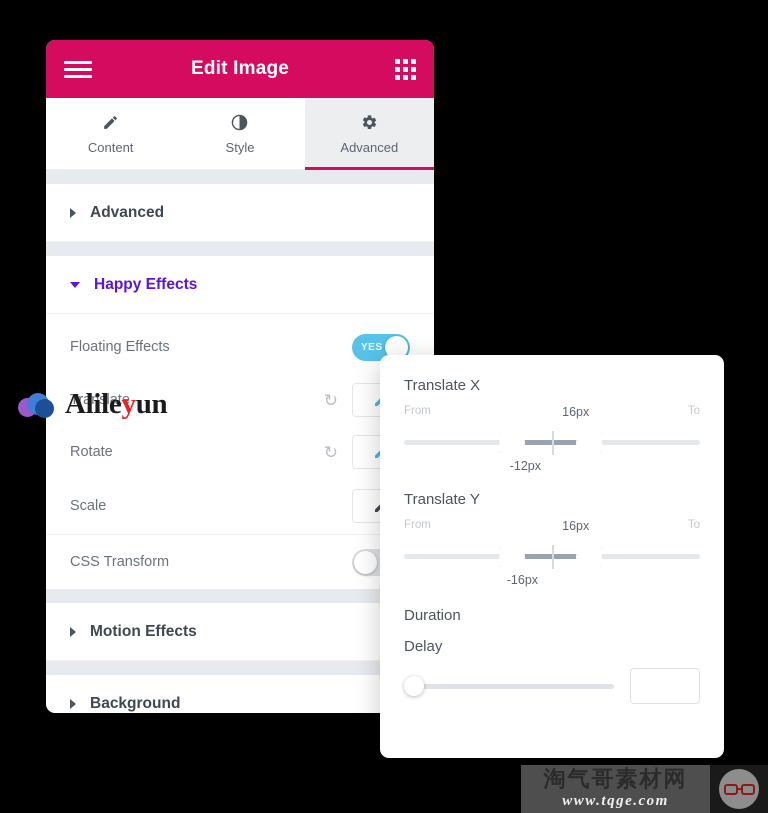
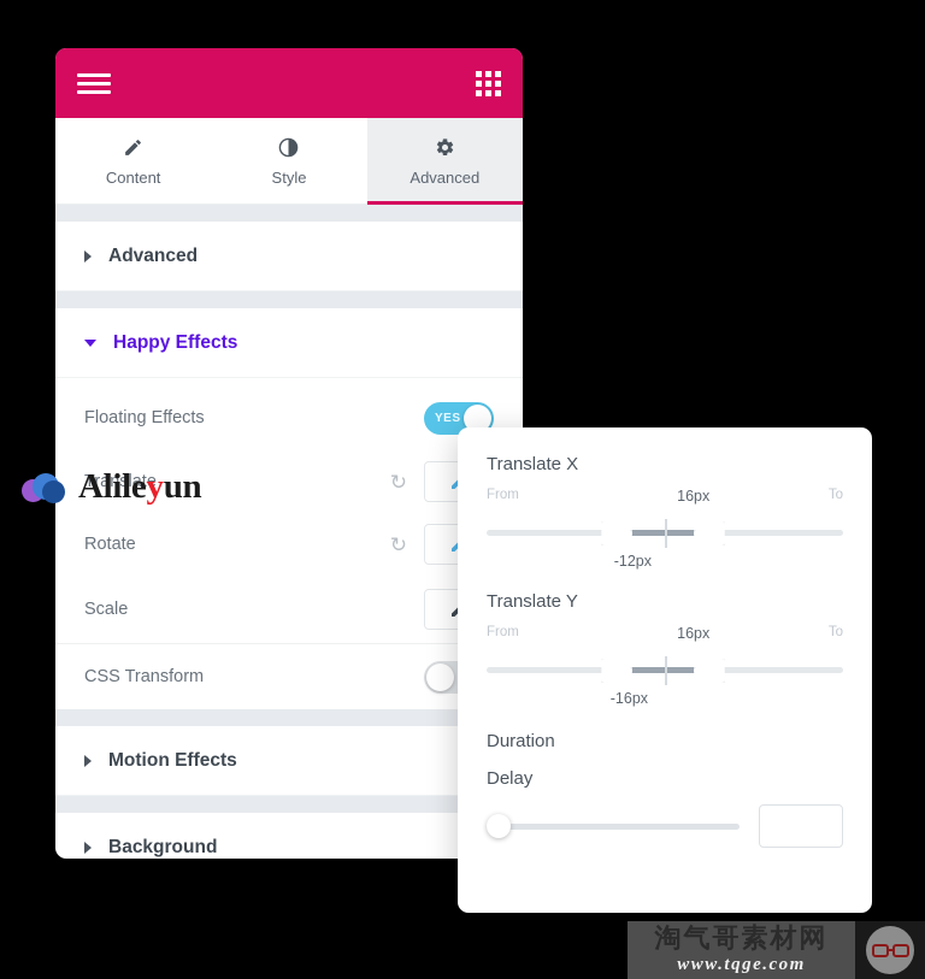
- Edit Image
  Content
  Style
  Advanced
  Advanced
  Happy Effects
  Floating Effects
  YES
  Translate
  ↻
  Rotate
  ↻
  Scale
  CSS Transform
  Motion Effects
  Background
  Alileyun
  Translate X
  From
  16px
  To
  -12px
  Translate Y
  From
  16px
  To
  -16px
  Duration
  Delay
  淘气哥素材网
  www.tqge.com
